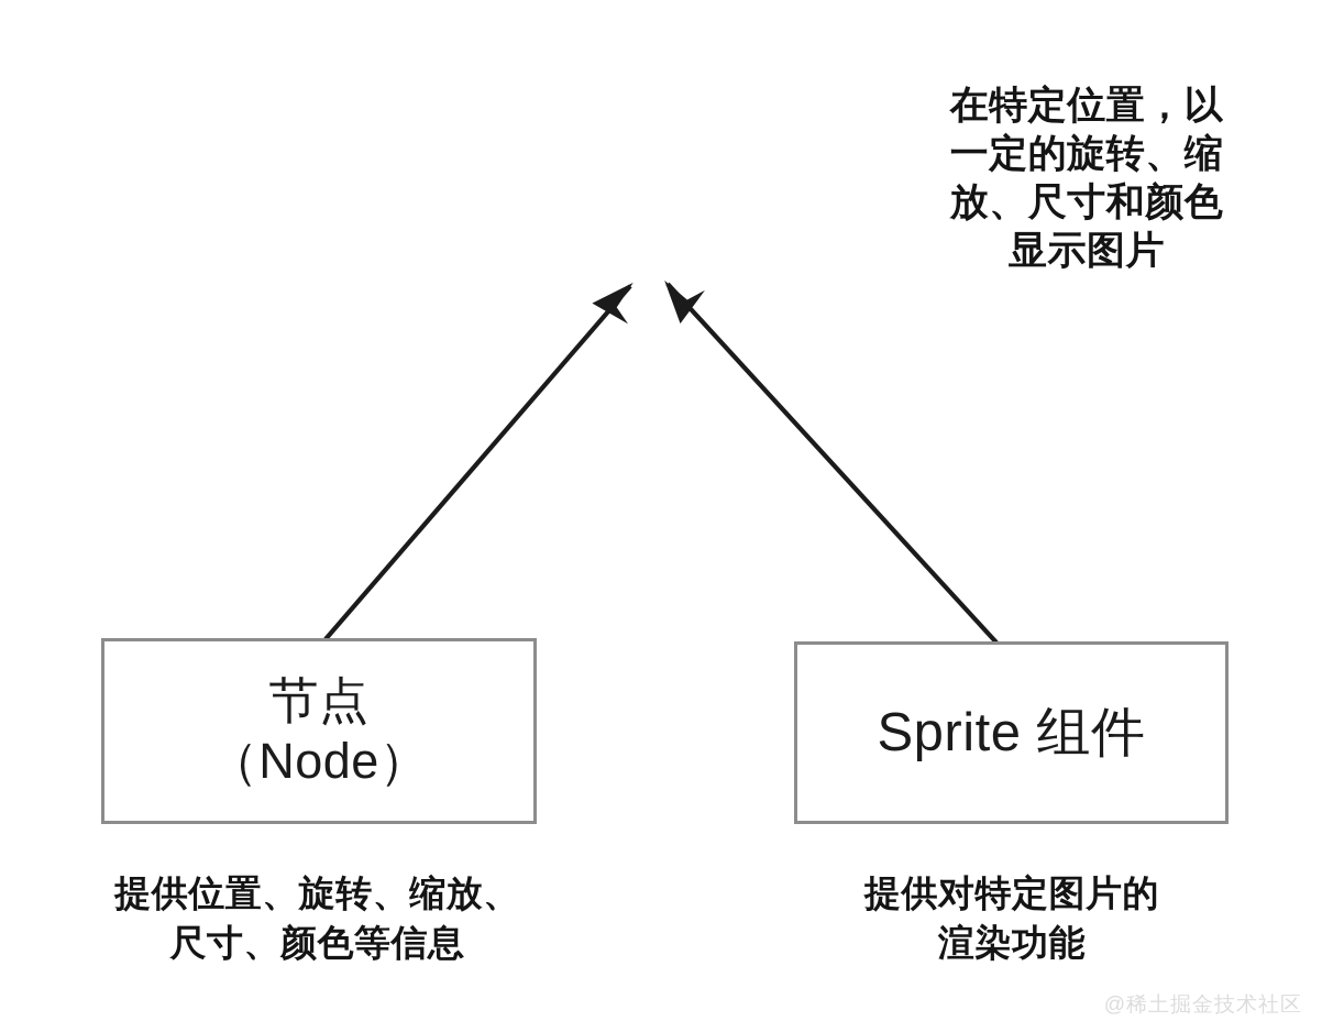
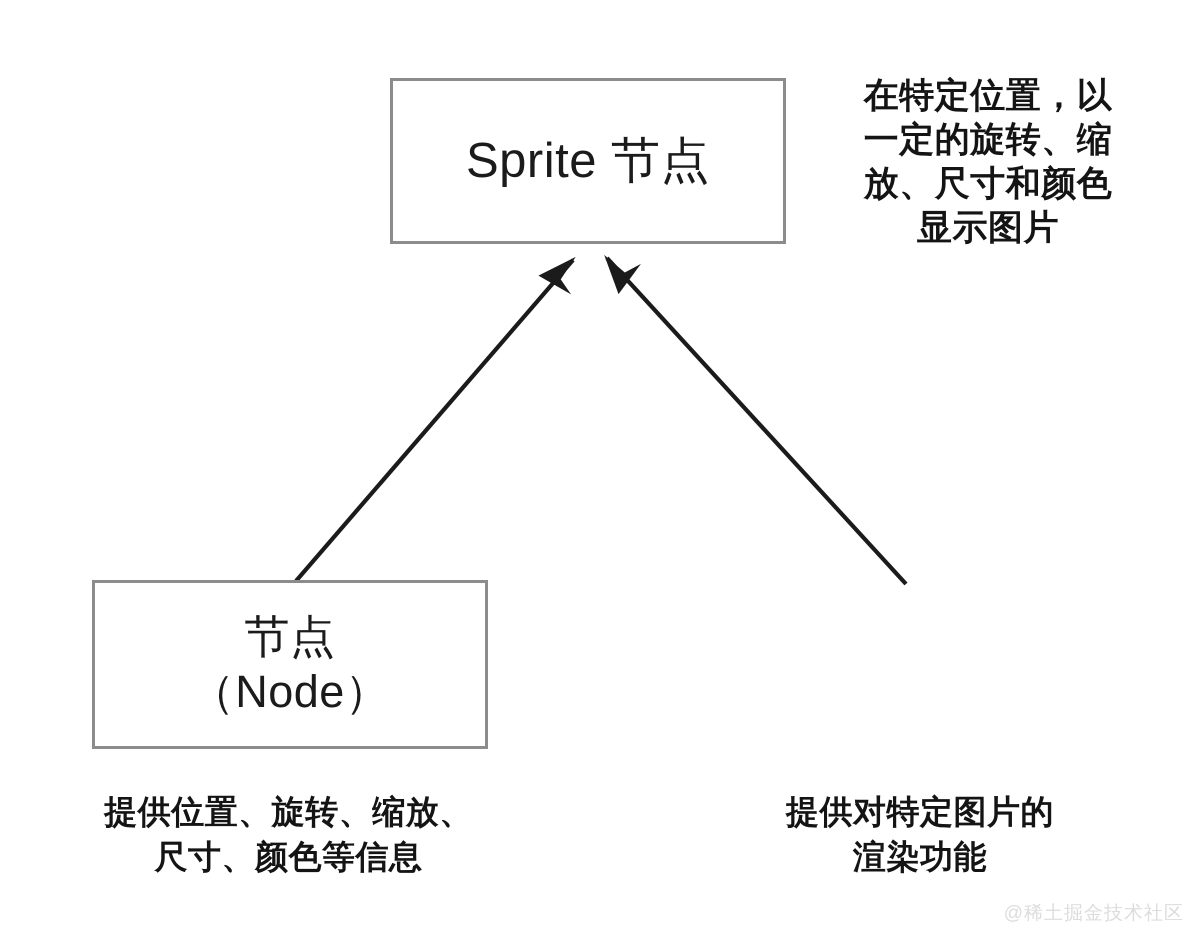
+ Sprite 节点
  节点
  （Node）
- Sprite 组件
  在特定位置，以
  一定的旋转、缩
  放、尺寸和颜色
  显示图片
  提供位置、旋转、缩放、
  尺寸、颜色等信息
  提供对特定图片的
  渲染功能
  @稀土掘金技术社区
